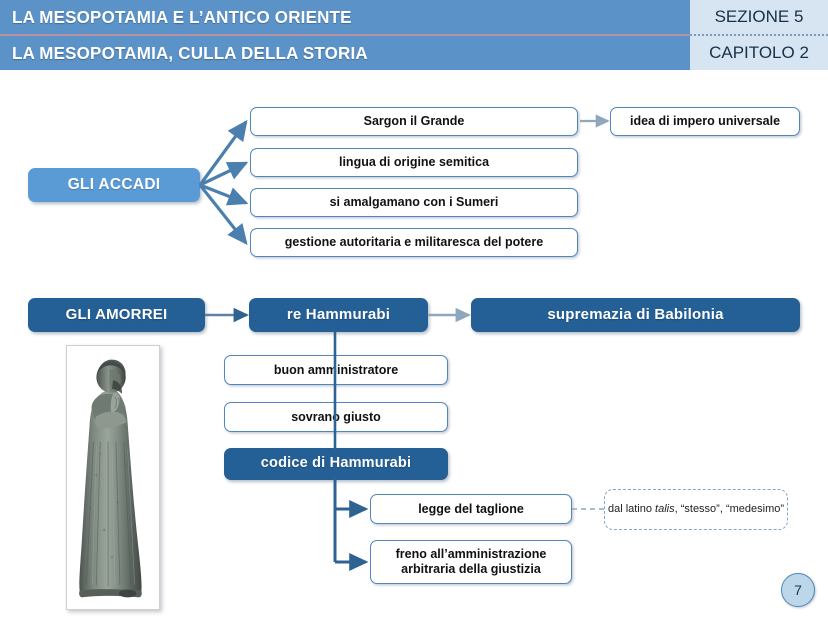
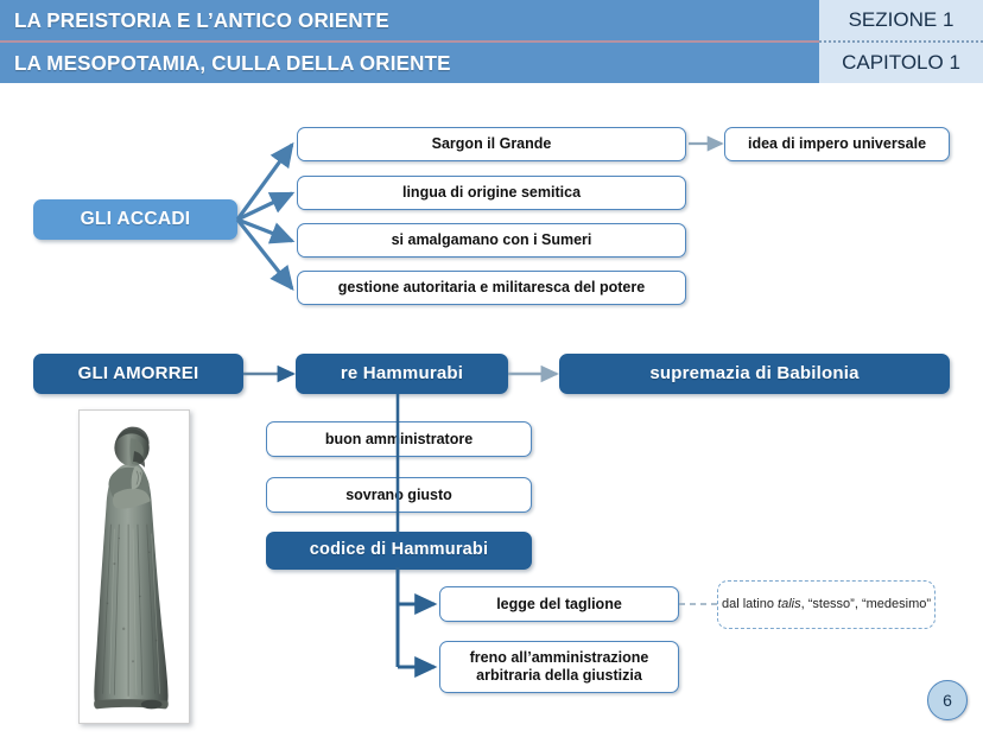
- LA MESOPOTAMIA E L’ANTICO ORIENTE
+ LA PREISTORIA E L’ANTICO ORIENTE
- LA MESOPOTAMIA, CULLA DELLA STORIA
+ LA MESOPOTAMIA, CULLA DELLA ORIENTE
- SEZIONE 5
+ SEZIONE 1
- CAPITOLO 2
+ CAPITOLO 1
  GLI ACCADI
  Sargon il Grande
  lingua di origine semitica
  si amalgamano con i Sumeri
  gestione autoritaria e militaresca del potere
  idea di impero universale
  GLI AMORREI
  re Hammurabi
  supremazia di Babilonia
  buon amministratore
  sovran giusto
  codice di Hammurabi
  legge del taglione
  freno all’amministrazione
  arbitraria della giustizia
  dal latino talis, “stesso”, “medesimo”
- 7
+ 6
